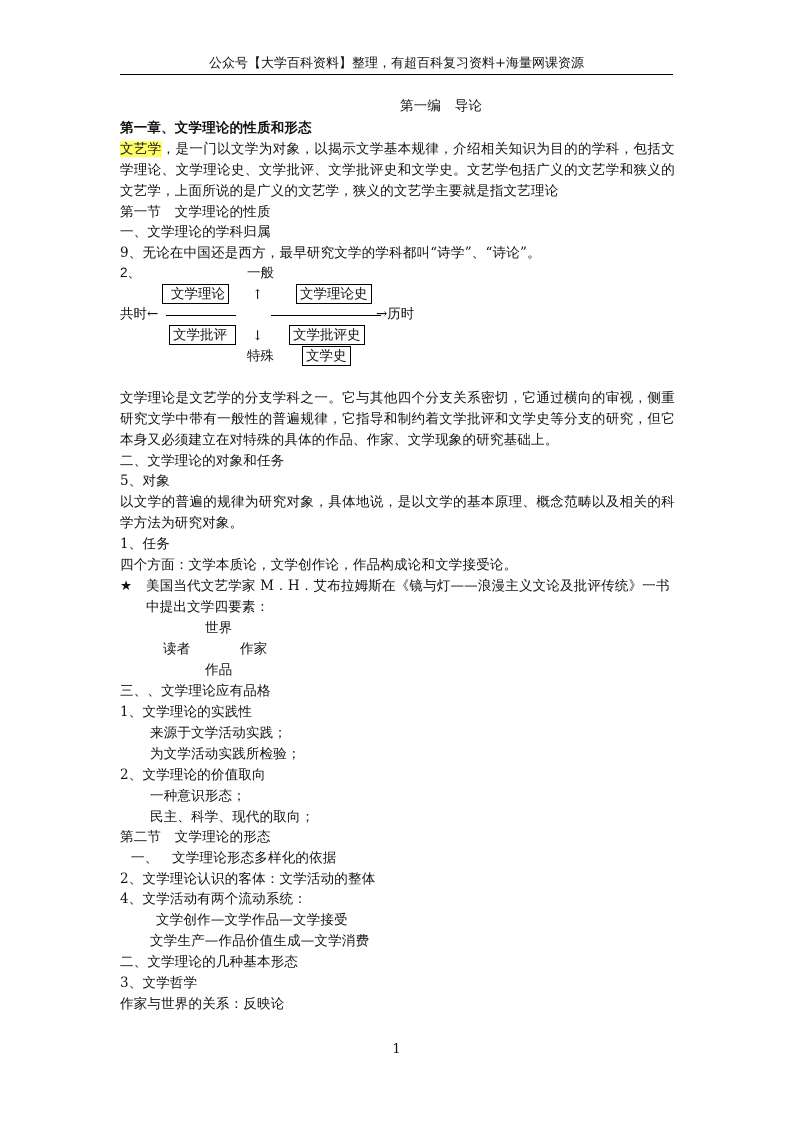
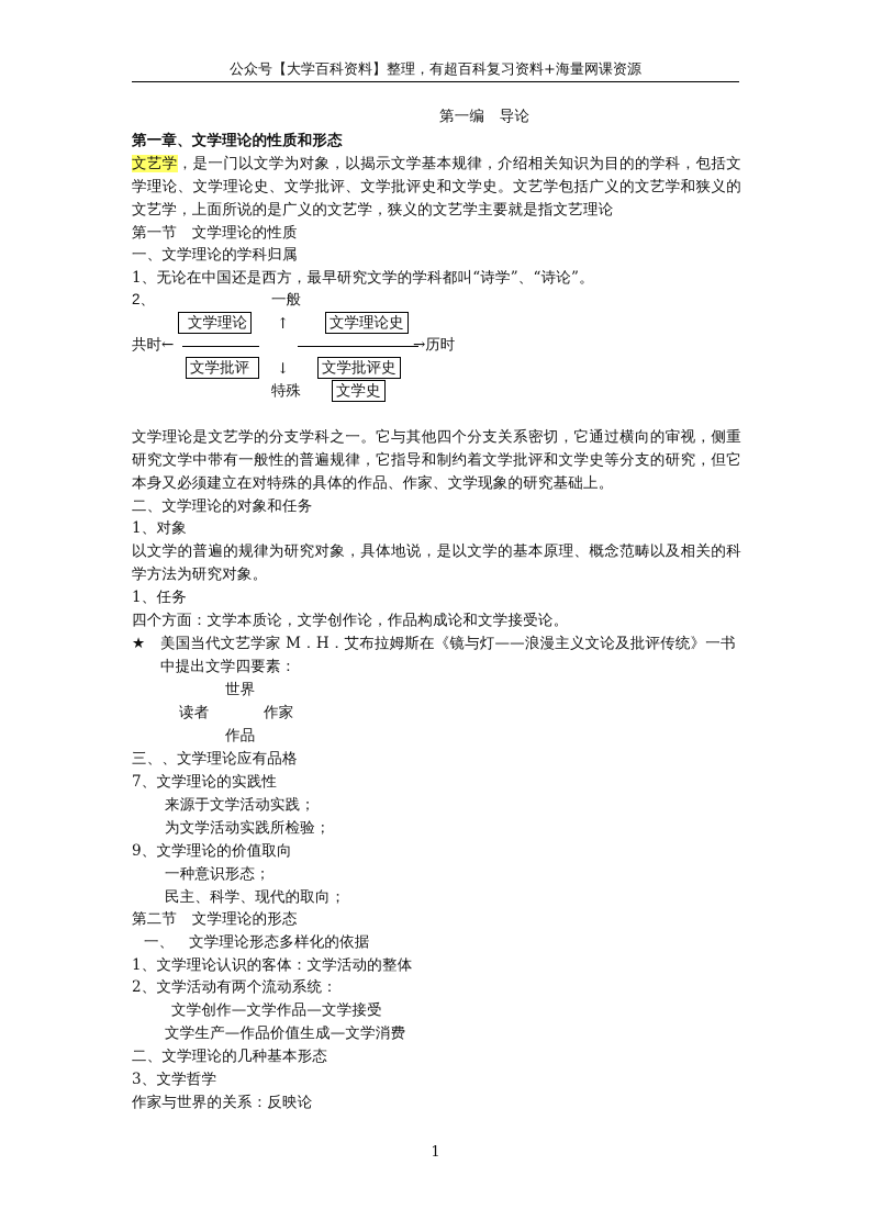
  公众号【大学百科资料】整理，有超百科复习资料+海量网课资源
  第一编 导论
  第一章、文学理论的性质和形态
  文艺学，是一门以文学为对象，以揭示文学基本规律，介绍相关知识为目的的学科，包括文学理论、文学理论史、文学批评、文学批评史和文学史。文艺学包括广义的文艺学和狭义的文艺学，上面所说的是广义的文艺学，狭义的文艺学主要就是指文艺理论
  第一节 文学理论的性质
  一、文学理论的学科归属
- 9、无论在中国还是西方，最早研究文学的学科都叫“诗学”、“诗论”。
+ 1、无论在中国还是西方，最早研究文学的学科都叫“诗学”、“诗论”。
  2、
  一般
  文学理论
  ↑
  文学理论史
  共时←
  →历时
  文学批评
  ↓
  文学批评史
  特殊
  文学史
  文学理论是文艺学的分支学科之一。它与其他四个分支关系密切，它通过横向的审视，侧重研究文学中带有一般性的普遍规律，它指导和制约着文学批评和文学史等分支的研究，但它本身又必须建立在对特殊的具体的作品、作家、文学现象的研究基础上。
  二、文学理论的对象和任务
- 5、对象
+ 1、对象
  以文学的普遍的规律为研究对象，具体地说，是以文学的基本原理、概念范畴以及相关的科学方法为研究对象。
  1、任务
  四个方面：文学本质论，文学创作论，作品构成论和文学接受论。
  ★
  美国当代文艺学家 M．H．艾布拉姆斯在《镜与灯——浪漫主义文论及批评传统》一书
  中提出文学四要素：
  世界
  读者
  作家
  作品
  三、、文学理论应有品格
- 1、文学理论的实践性
+ 7、文学理论的实践性
  来源于文学活动实践；
  为文学活动实践所检验；
- 2、文学理论的价值取向
+ 9、文学理论的价值取向
  一种意识形态；
  民主、科学、现代的取向；
  第二节 文学理论的形态
  一、 文学理论形态多样化的依据
- 2、文学理论认识的客体：文学活动的整体
+ 1、文学理论认识的客体：文学活动的整体
- 4、文学活动有两个流动系统：
+ 2、文学活动有两个流动系统：
  文学创作—文学作品—文学接受
  文学生产—作品价值生成—文学消费
  二、文学理论的几种基本形态
  3、文学哲学
  作家与世界的关系：反映论
  1
